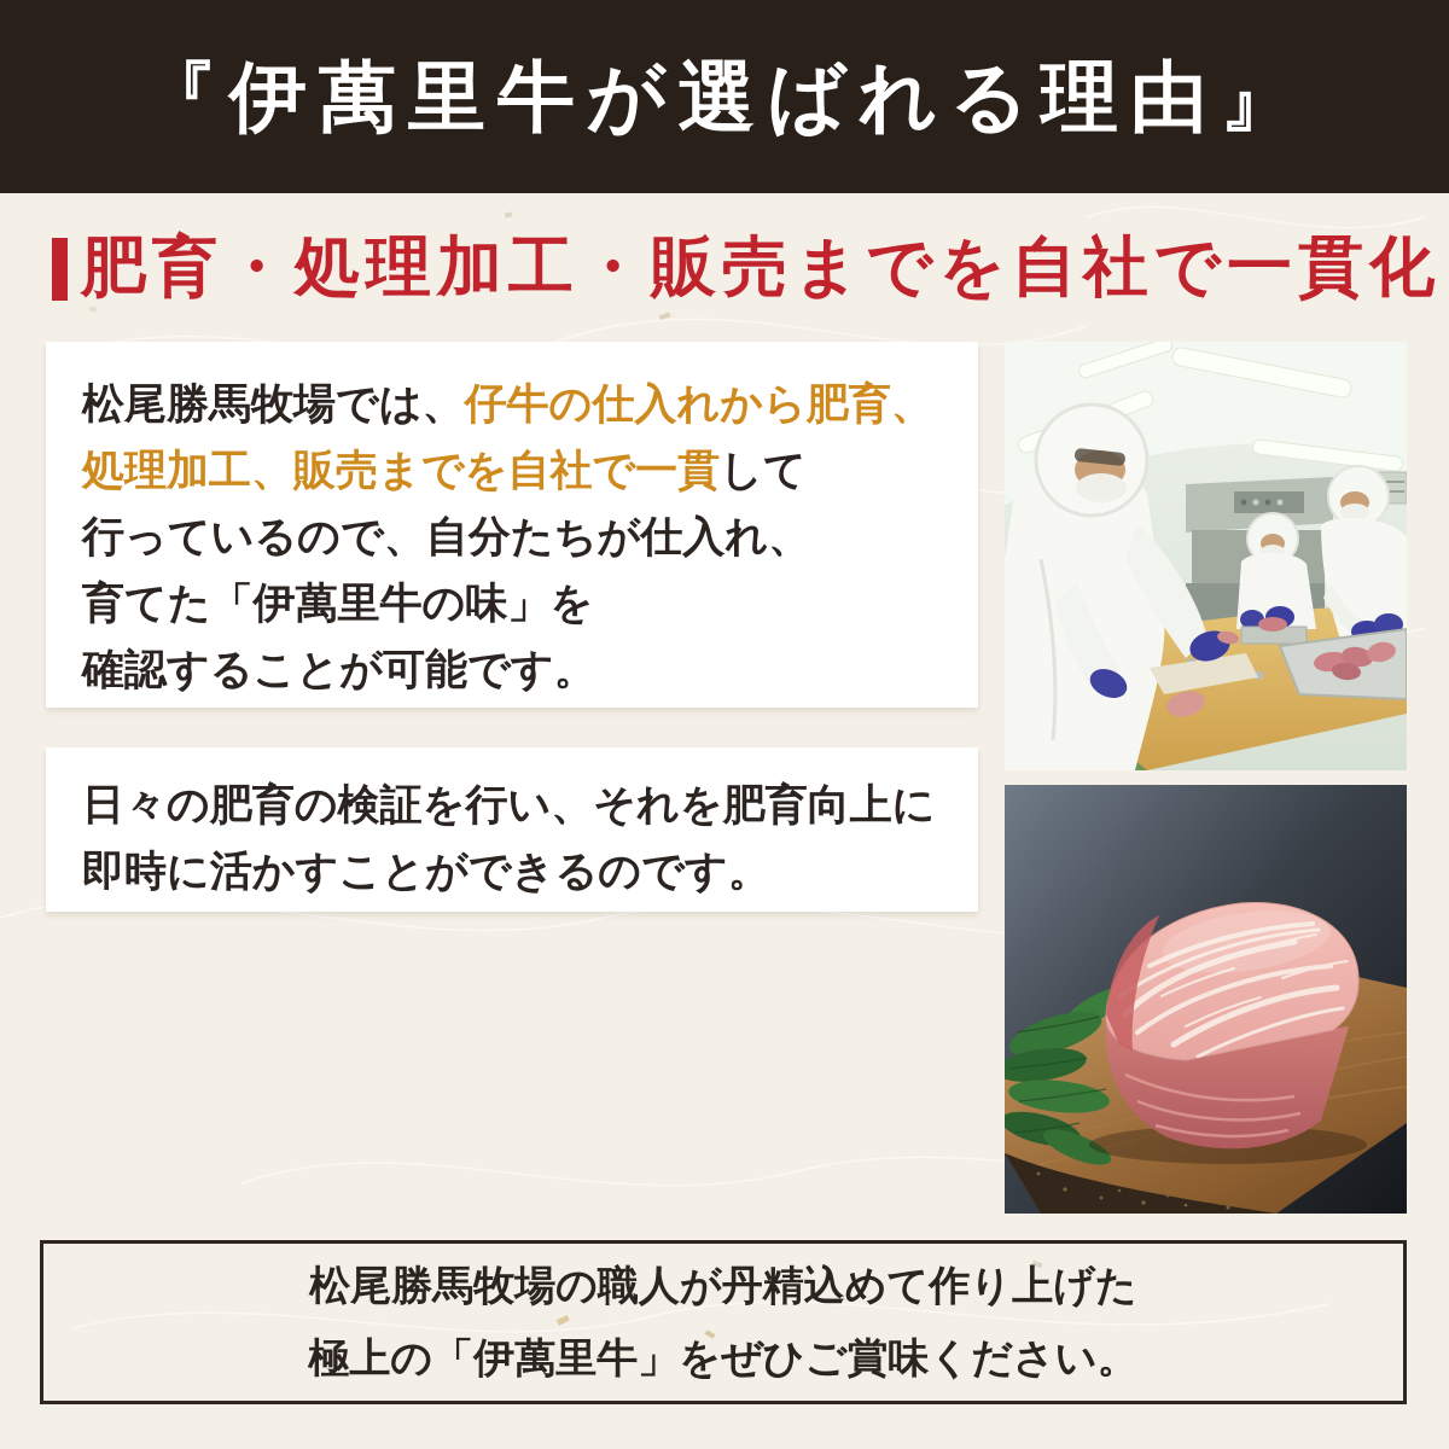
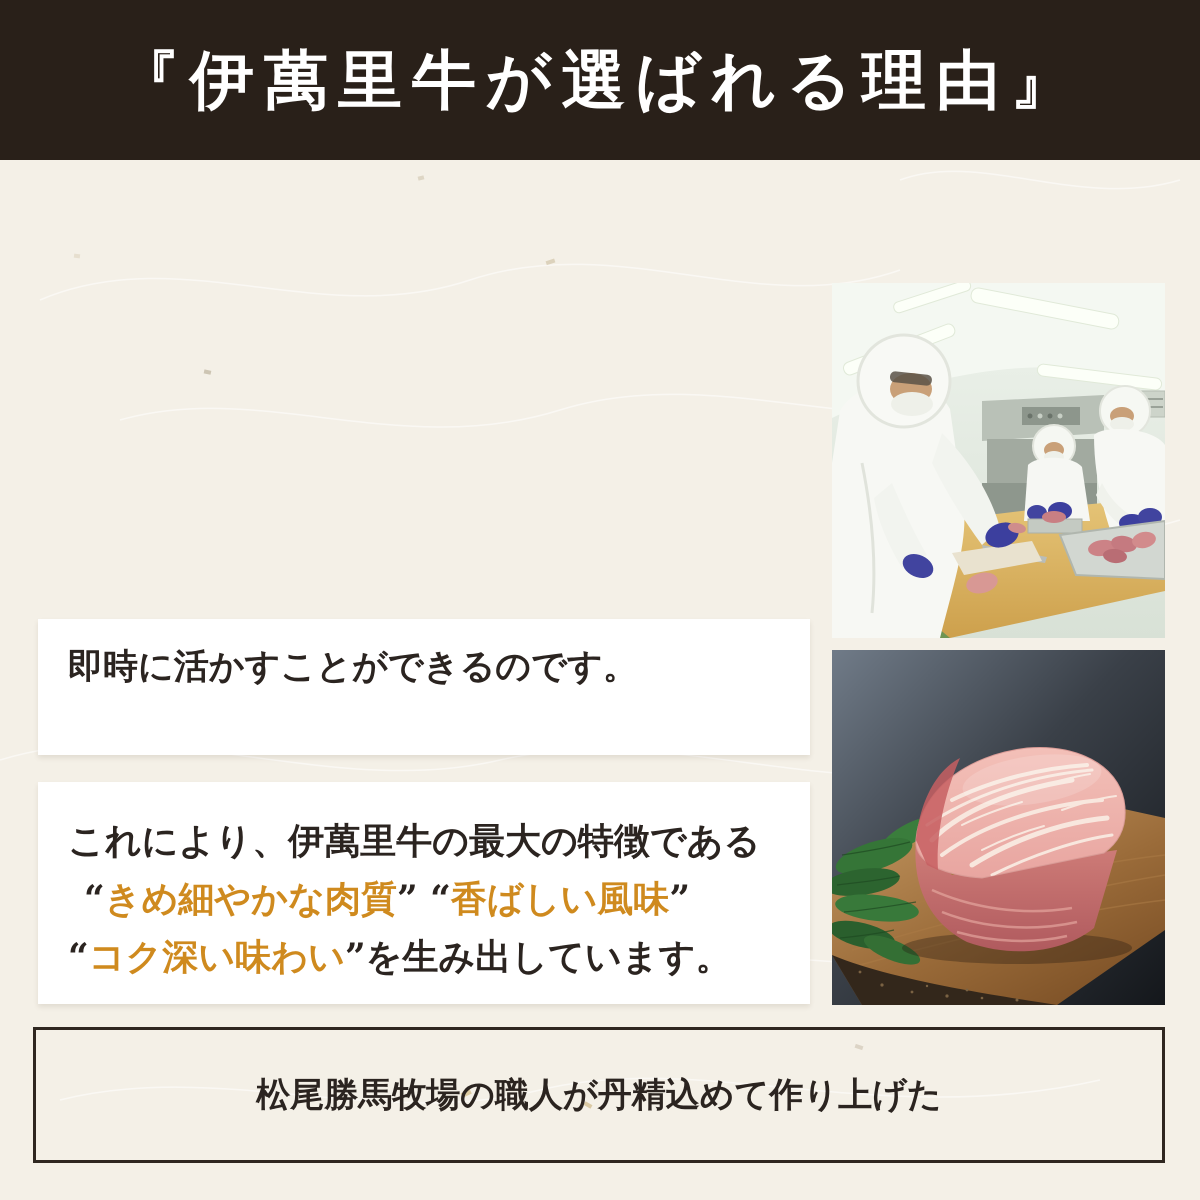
  『伊萬里牛が選ばれる理由』
- 肥育・処理加工・販売までを自社で一貫化
- 松尾勝馬牧場では、仔牛の仕入れから肥育、
- 処理加工、販売までを自社で一貫して
- 行っているので、自分たちが仕入れ、
- 育てた「伊萬里牛の味」を
- 確認することが可能です。
- 日々の肥育の検証を行い、それを肥育向上に
  即時に活かすことができるのです。
+ これにより、伊萬里牛の最大の特徴である
+ “きめ細やかな肉質” “香ばしい風味”
+ “コク深い味わい”を生み出しています。
  松尾勝馬牧場の職人が丹精込めて作り上げた
- 極上の「伊萬里牛」をぜひご賞味ください。
